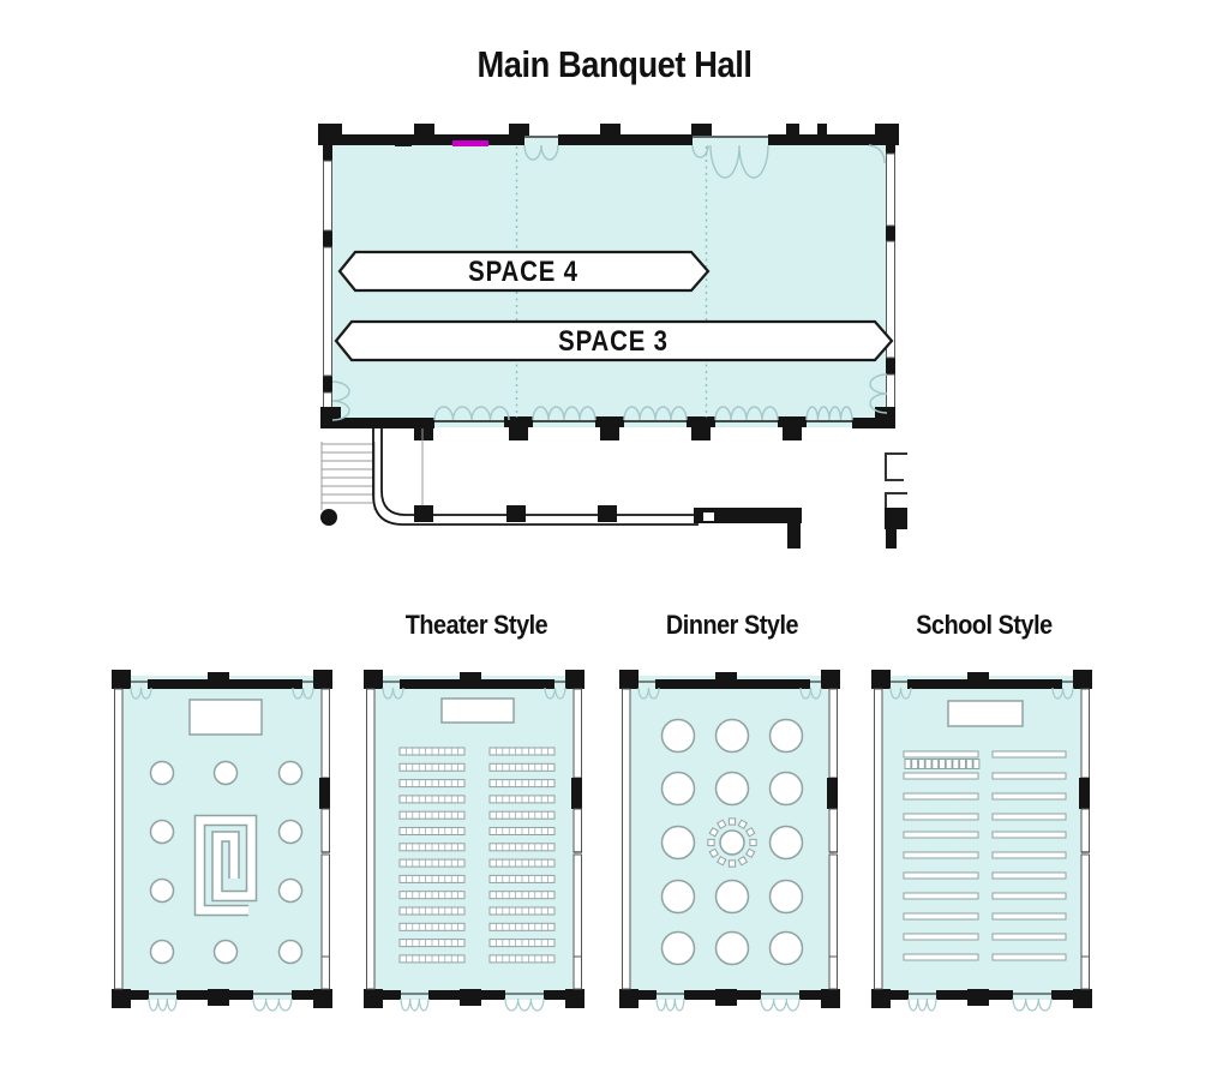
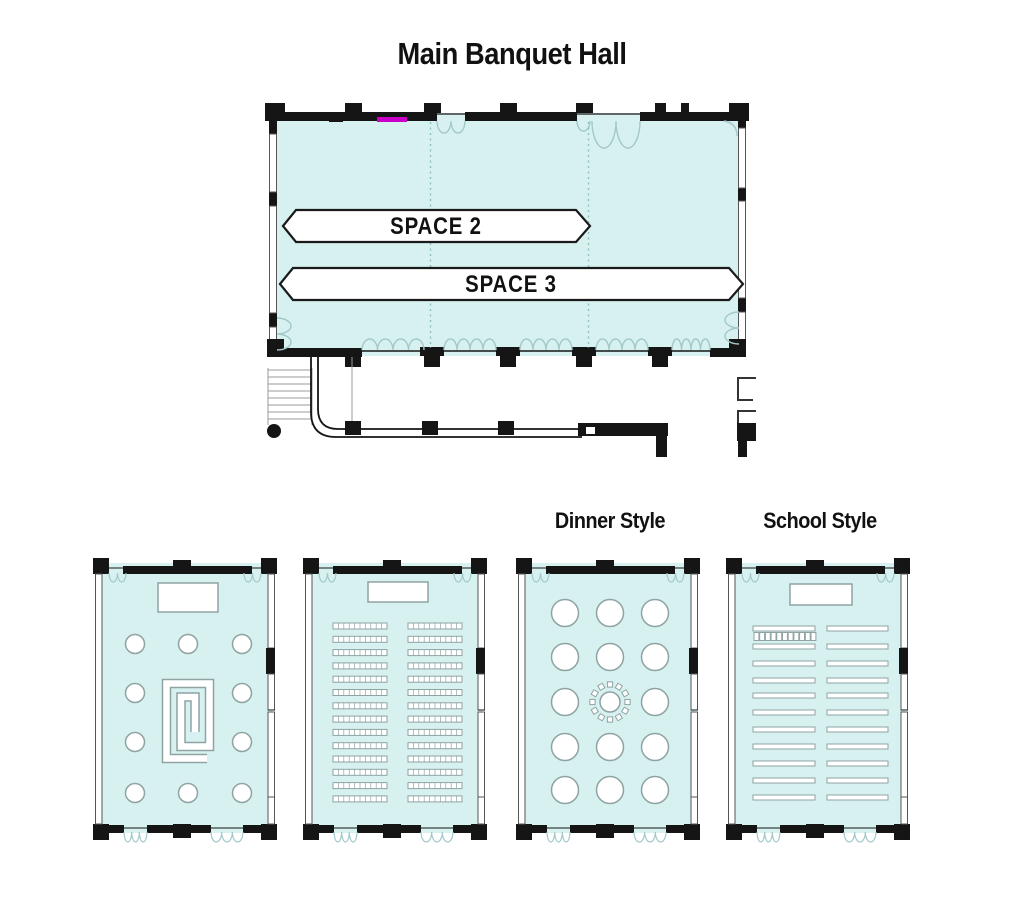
  Main Banquet Hall
- SPACE 4
+ SPACE 2
  SPACE 3
- Theater Style
  Dinner Style
  School Style
